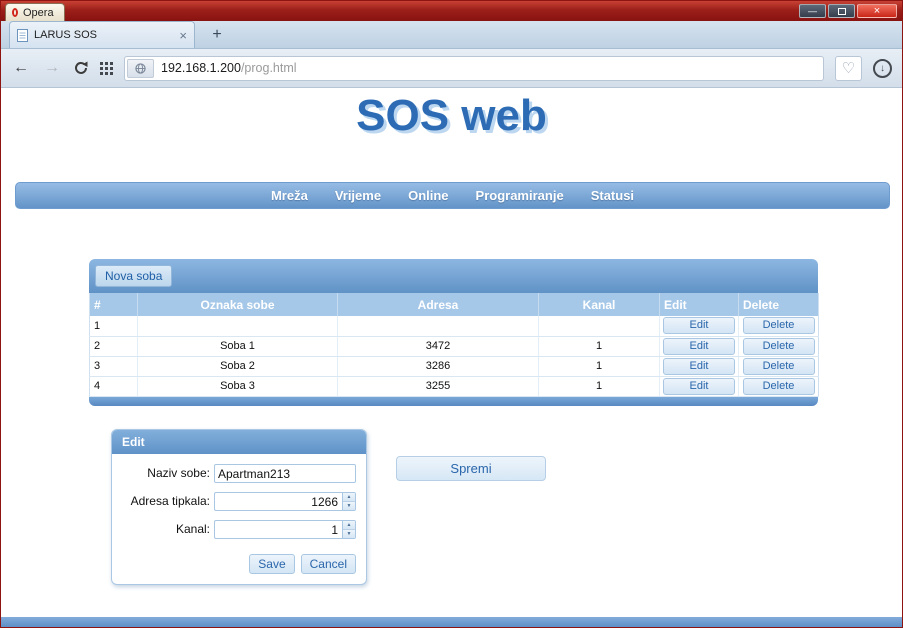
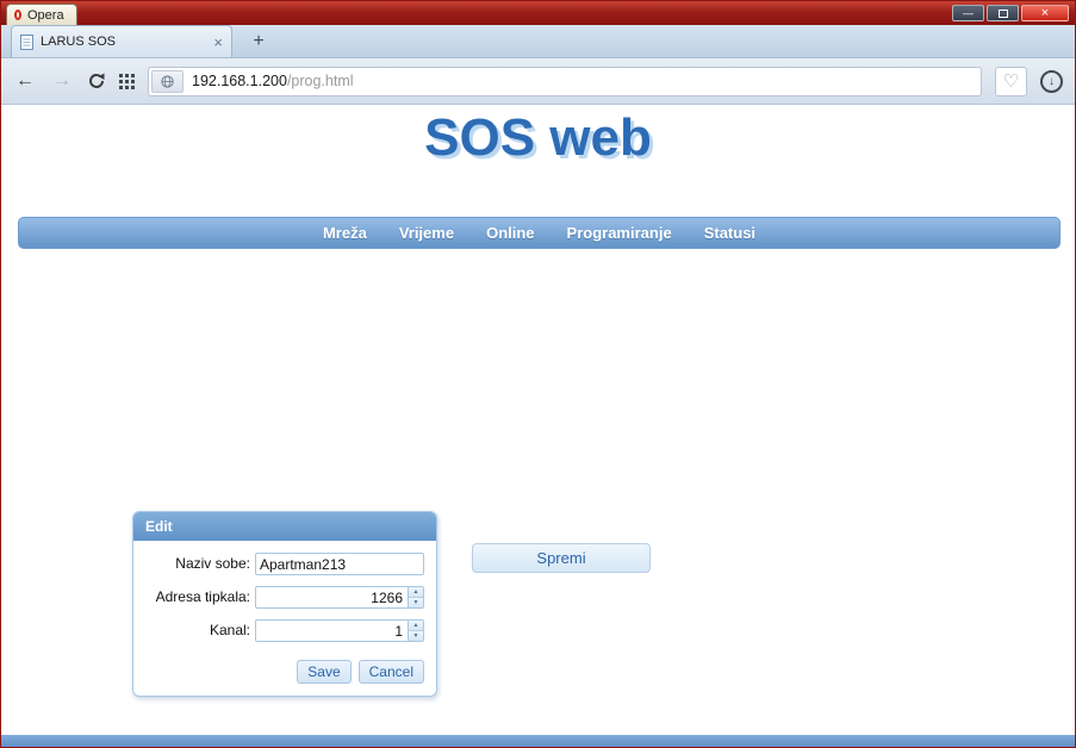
  Opera
  —
  ×
  LARUS SOS
  ×
  +
  ←
  →
  192.168.1.200
  /prog.html
  ♡
  ↓
  SOS web
  Mreža
  Vrijeme
  Online
  Programiranje
  Statusi
- Nova soba
- #	Oznaka sobe	Adresa	Kanal	Edit	Delete
- 1				Edit	Delete
- 2	Soba 1	3472	1	Edit	Delete
- 3	Soba 2	3286	1	Edit	Delete
- 4	Soba 3	3255	1	Edit	Delete
  Edit
  Naziv sobe:
  Apartman213
  Adresa tipkala:
  1266
  Kanal:
  1
  Save
  Cancel
  Spremi
